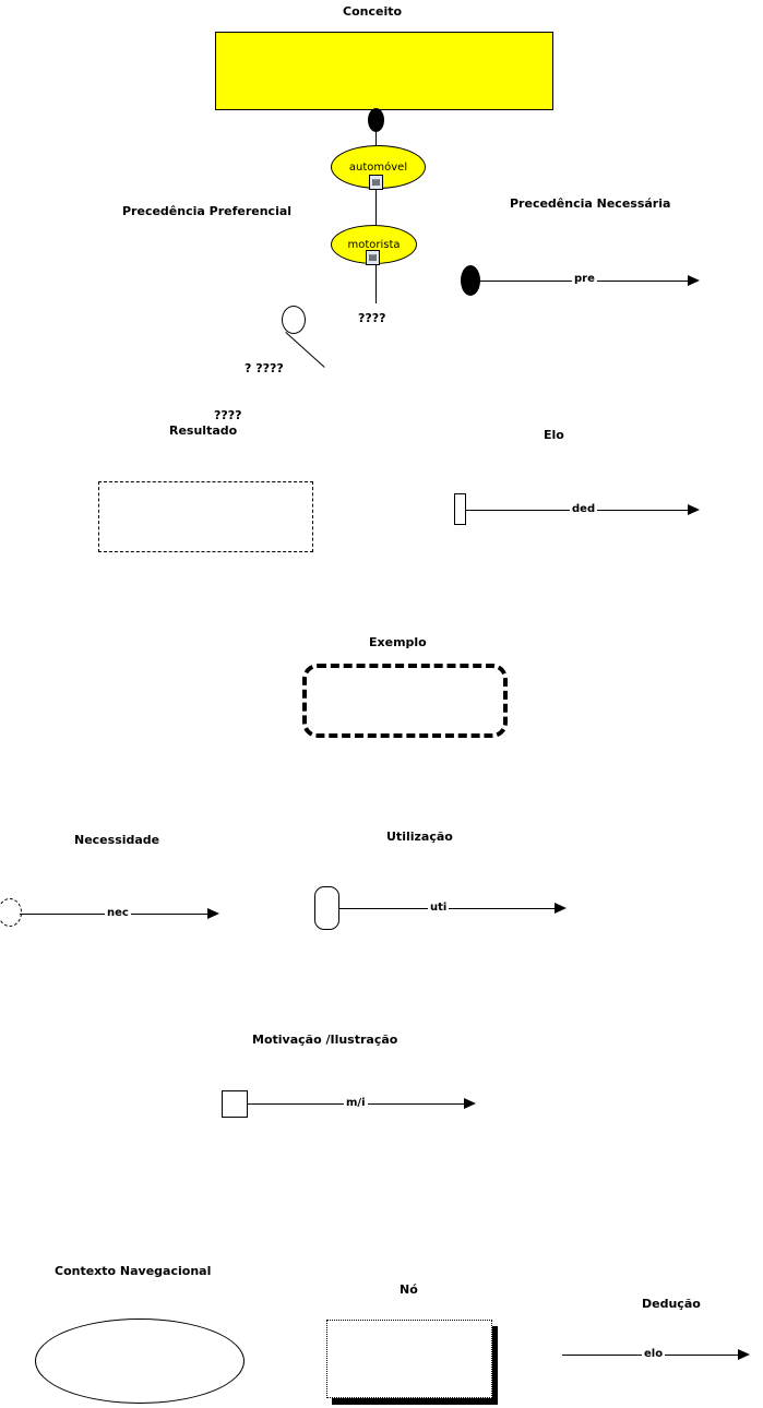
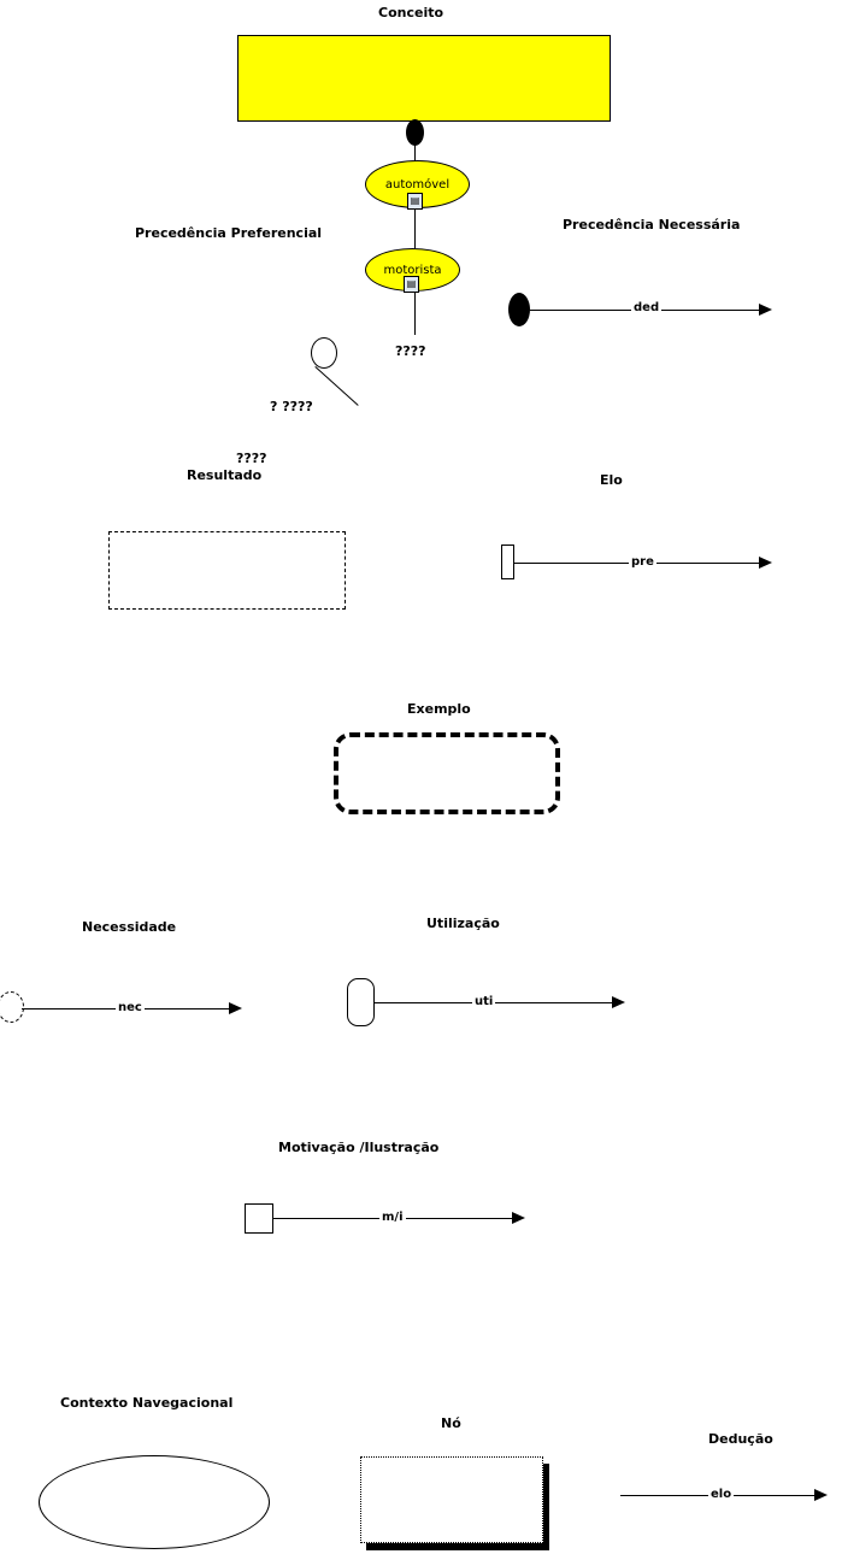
  Conceito
  automóvel
  ▤
  motorista
  ▤
  ????
  Precedência Preferencial
  ? ????
  ????
  Precedência Necessária
- pre
+ ded
  Resultado
  Elo
- ded
+ pre
  Exemplo
  Necessidade
  nec
  Utilização
  uti
  Motivação /Ilustração
  m/i
  Contexto Navegacional
  Nó
  Dedução
  elo
